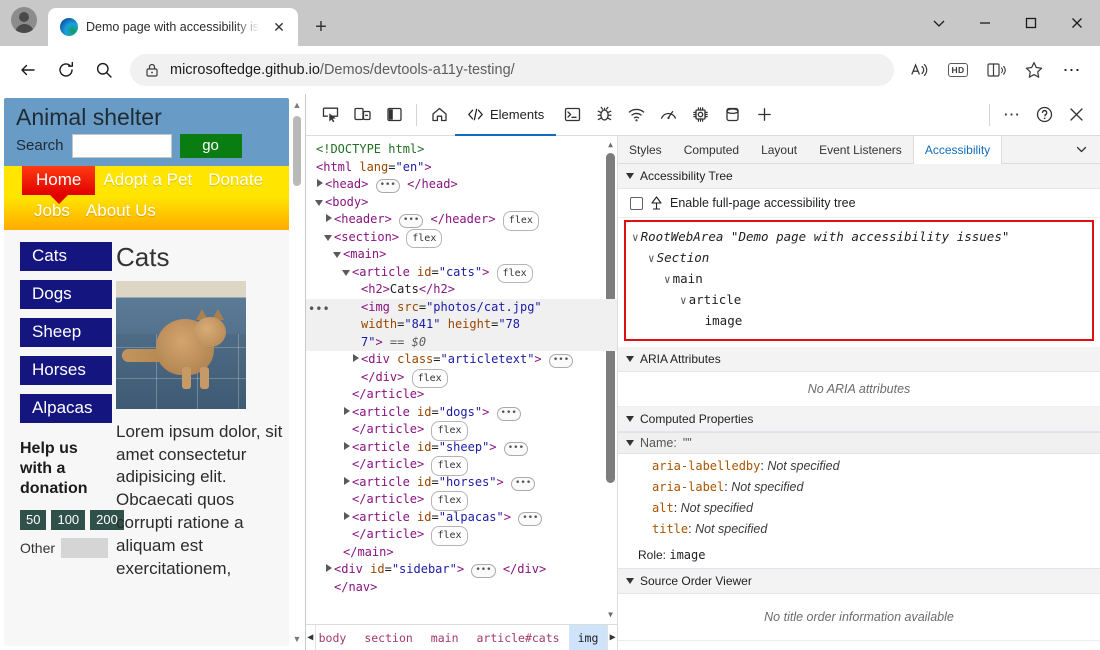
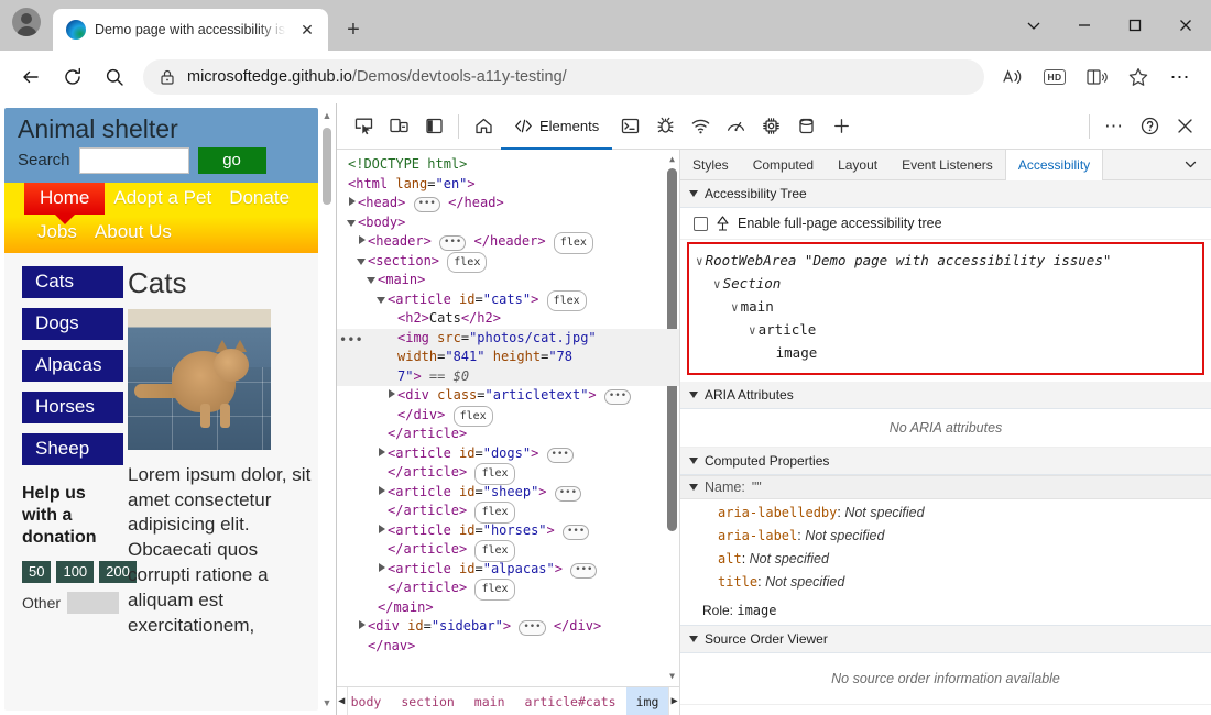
  Demo page with accessibility is
  ✕
  +
  microsoftedge.github.io/Demos/devtools-a11y-testing/
  HD
  ⋯
  Animal shelter
  Search
  go
  Home
  Adopt a Pet
  Donate
  Jobs
  About Us
  Cats
  Dogs
- Sheep
+ Alpacas
  Horses
- Alpacas
+ Sheep
  Help us with a donation
  50
  100
  200
  Other
  Cats
  Lorem ipsum dolor, sit amet consectetur adipisicing elit. Obcaecati quos corrupti ratione a aliquam est exercitationem,
  ▲
  ▼
  Elements
  ⋯
  ▲
  ▼
  <!DOCTYPE html>
  <html lang="en">
  <head> ••• </head>
  <body>
  <header> ••• </header> flex
  <section> flex
  <main>
  <article id="cats"> flex
  <h2>Cats</h2>
  •••
  <img src="photos/cat.jpg"
  width="841" height="78
  7"> == $0
  <div class="articletext"> •••
  </div> flex
  </article>
  <article id="dogs"> •••
  </article> flex
  <article id="sheep"> •••
  </article> flex
  <article id="horses"> •••
  </article> flex
  <article id="alpacas"> •••
  </article> flex
  </main>
  <div id="sidebar"> ••• </div>
  </nav>
  ◀
  body
  section
  main
  article#cats
  img
  ▶
  Styles
  Computed
  Layout
  Event Listeners
  Accessibility
  Accessibility Tree
  Enable full-page accessibility tree
  ∨ RootWebArea "Demo page with accessibility issues"
  ∨ Section
  ∨ main
  ∨ article
  image
  ARIA Attributes
  No ARIA attributes
  Computed Properties
  Name:
  ""
  aria-labelledby: Not specified
  aria-label: Not specified
  alt: Not specified
  title: Not specified
  Role: image
  Source Order Viewer
- No title order information available
+ No source order information available
